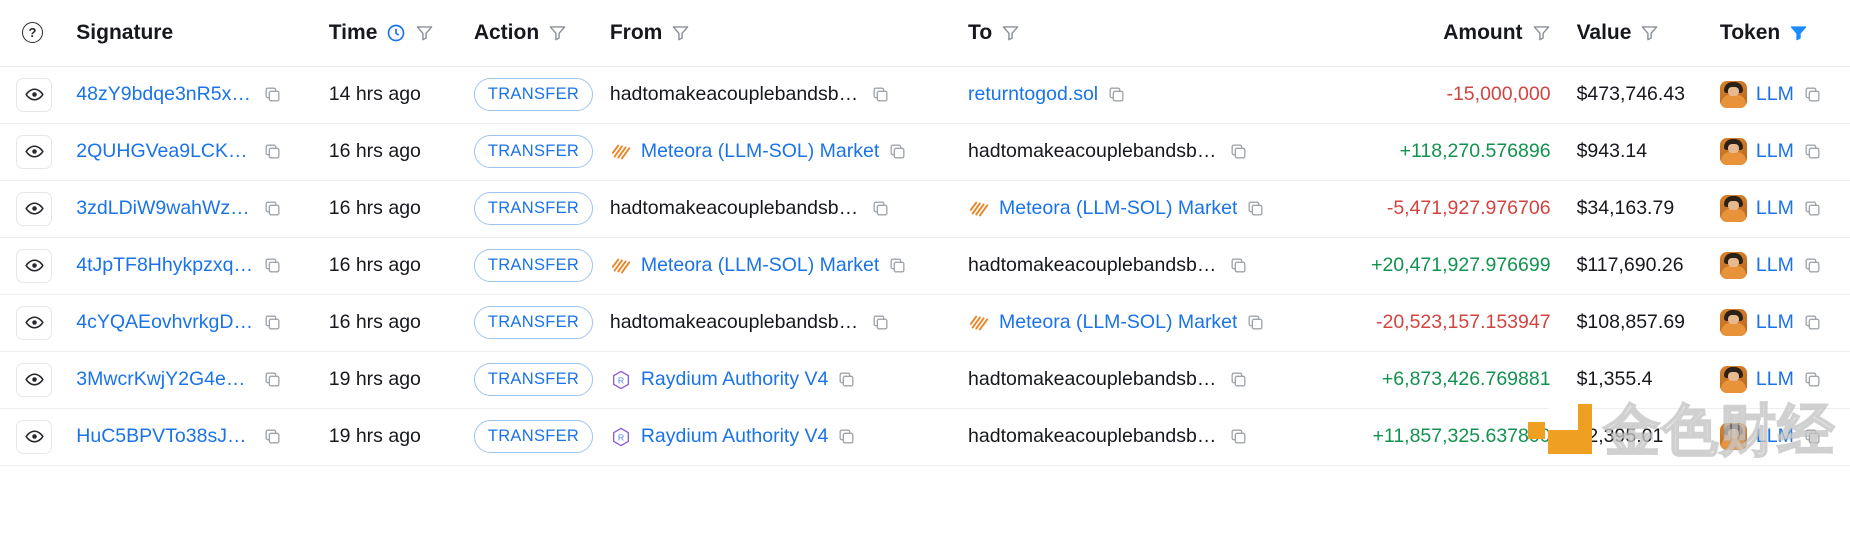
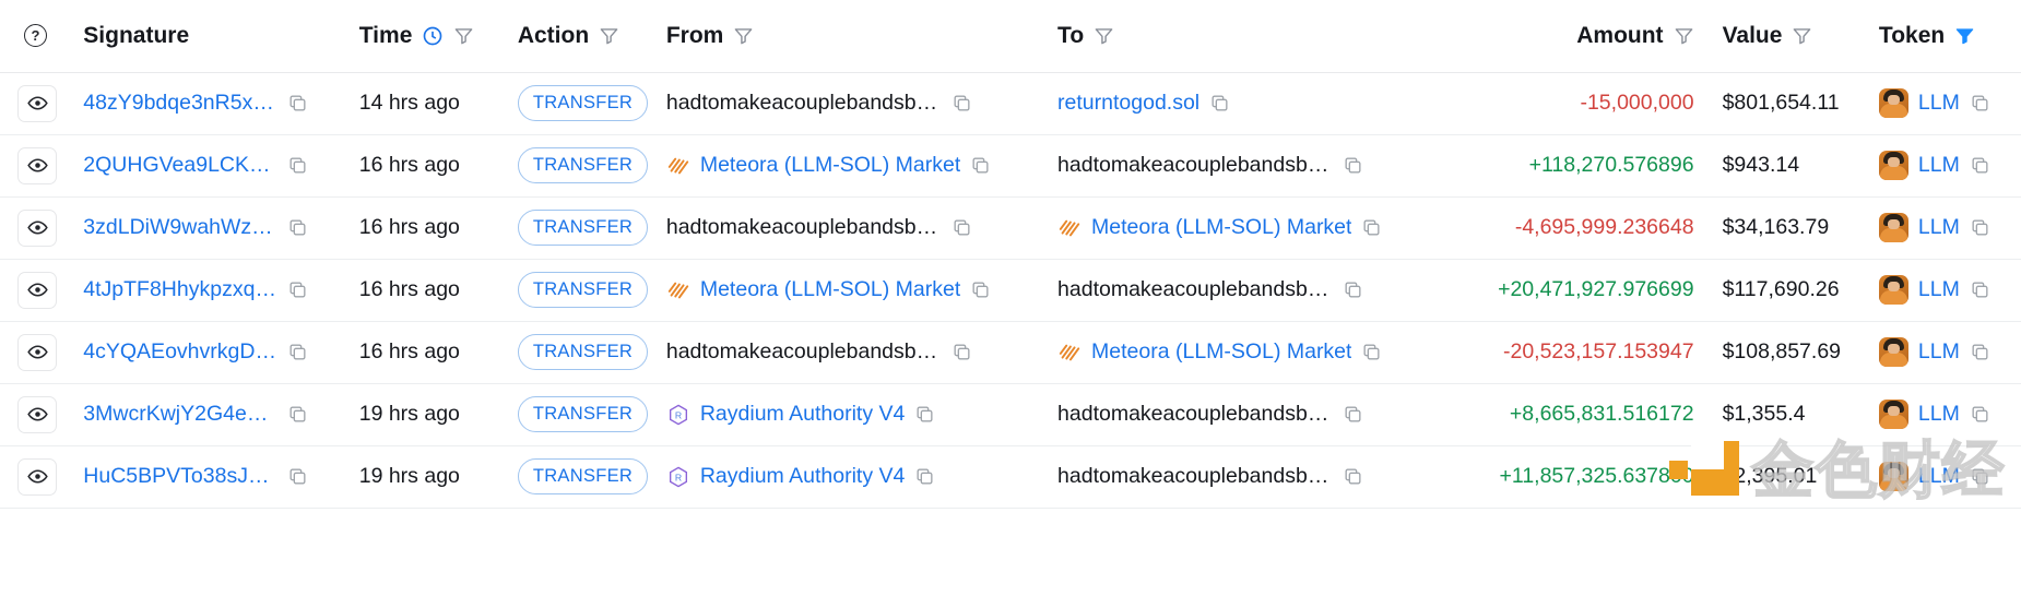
  ?	Signature	Time	Action	From	To	Amount	Value	Token
- 	48zY9bdqe3nR5xcB	14 hrs ago	TRANSFER	hadtomakeacouplebandsbym	returntogod.sol	-15,000,000	$473,746.43	LLM
+ 	48zY9bdqe3nR5xcB	14 hrs ago	TRANSFER	hadtomakeacouplebandsbym	returntogod.sol	-15,000,000	$801,654.11	LLM
  	2QUHGVea9LCK5yt	16 hrs ago	TRANSFER	Meteora (LLM-SOL) Market	hadtomakeacouplebandsbym	+118,270.576896	$943.14	LLM
- 	3zdLDiW9wahWzgZ	16 hrs ago	TRANSFER	hadtomakeacouplebandsbym	Meteora (LLM-SOL) Market	-5,471,927.976706	$34,163.79	LLM
+ 	3zdLDiW9wahWzgZ	16 hrs ago	TRANSFER	hadtomakeacouplebandsbym	Meteora (LLM-SOL) Market	-4,695,999.236648	$34,163.79	LLM
  	4tJpTF8HhykpzxqUb	16 hrs ago	TRANSFER	Meteora (LLM-SOL) Market	hadtomakeacouplebandsbym	+20,471,927.976699	$117,690.26	LLM
  	4cYQAEovhvrkgDy7	16 hrs ago	TRANSFER	hadtomakeacouplebandsbym	Meteora (LLM-SOL) Market	-20,523,157.153947	$108,857.69	LLM
- 	3MwcrKwjY2G4eHX	19 hrs ago	TRANSFER	R Raydium Authority V4	hadtomakeacouplebandsbym	+6,873,426.769881	$1,355.4	LLM
+ 	3MwcrKwjY2G4eHX	19 hrs ago	TRANSFER	R Raydium Authority V4	hadtomakeacouplebandsbym	+8,665,831.516172	$1,355.4	LLM
  	HuC5BPVTo38sJWg	19 hrs ago	TRANSFER	R Raydium Authority V4	hadtomakeacouplebandsbym	+11,857,325.63780	2,395.01	LLM
  金色财经
